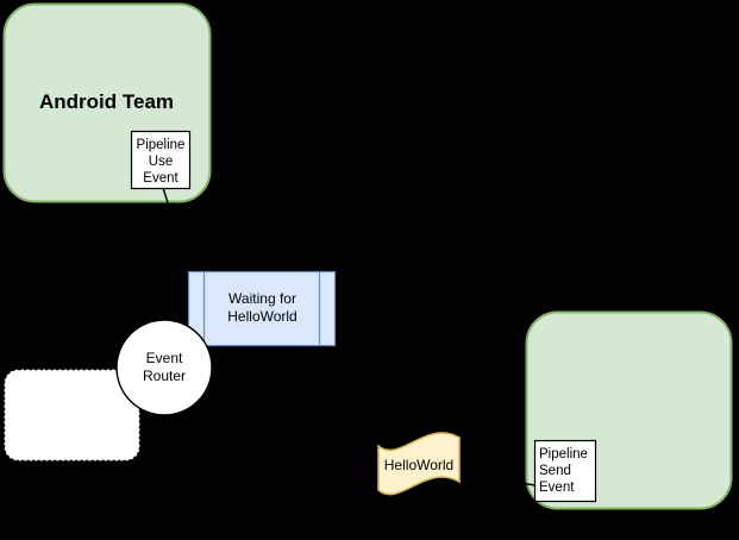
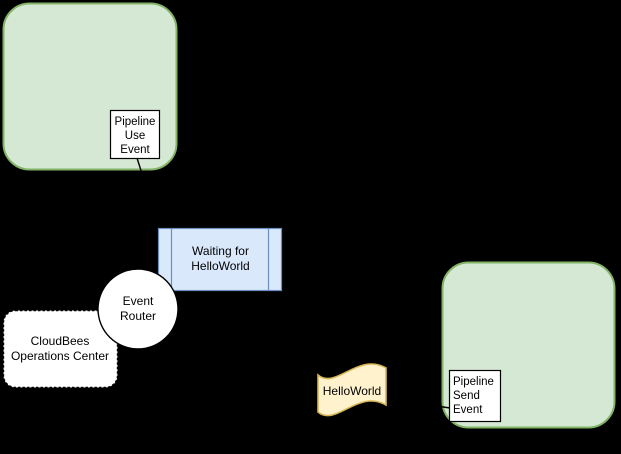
- Android Team
  Waiting for
  HelloWorld
  Event
  Router
+ CloudBees
+ Operations Center
  HelloWorld
  Pipeline
  Use
  Event
  Pipeline
  Send
  Event
